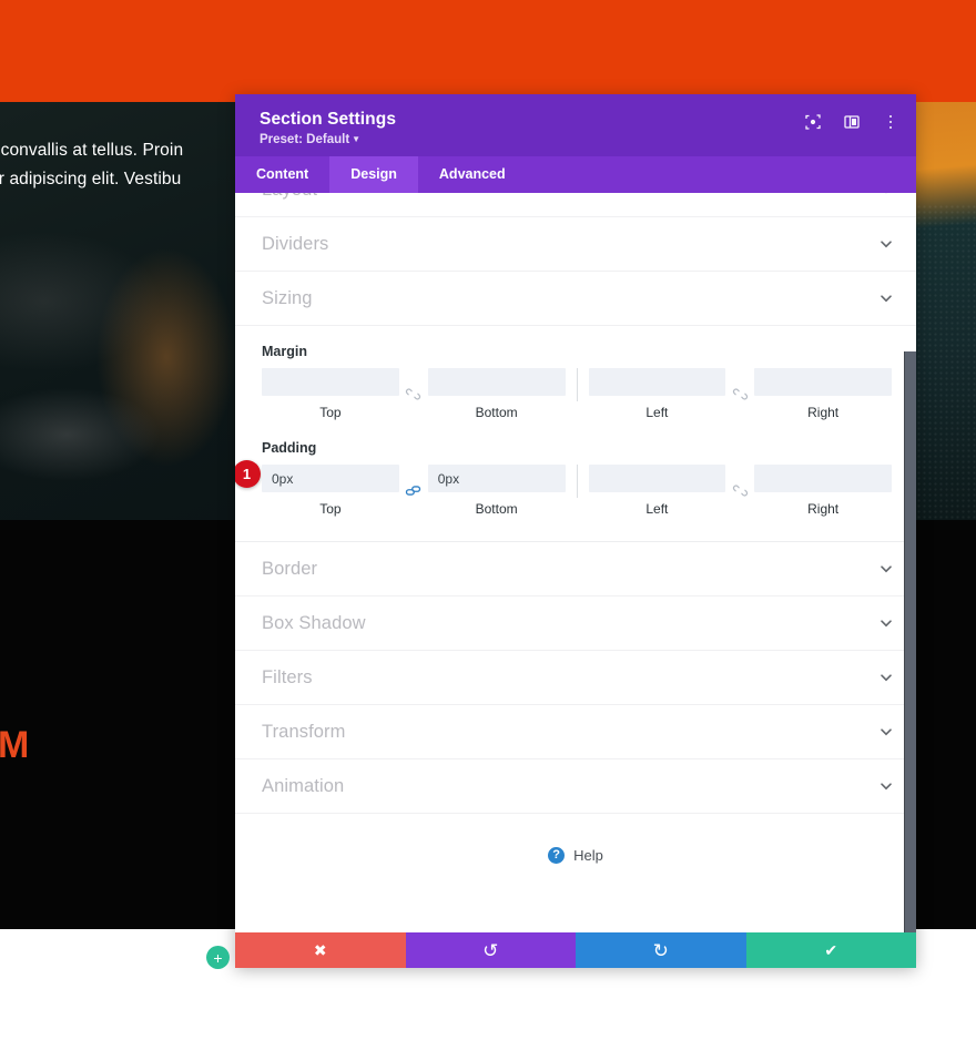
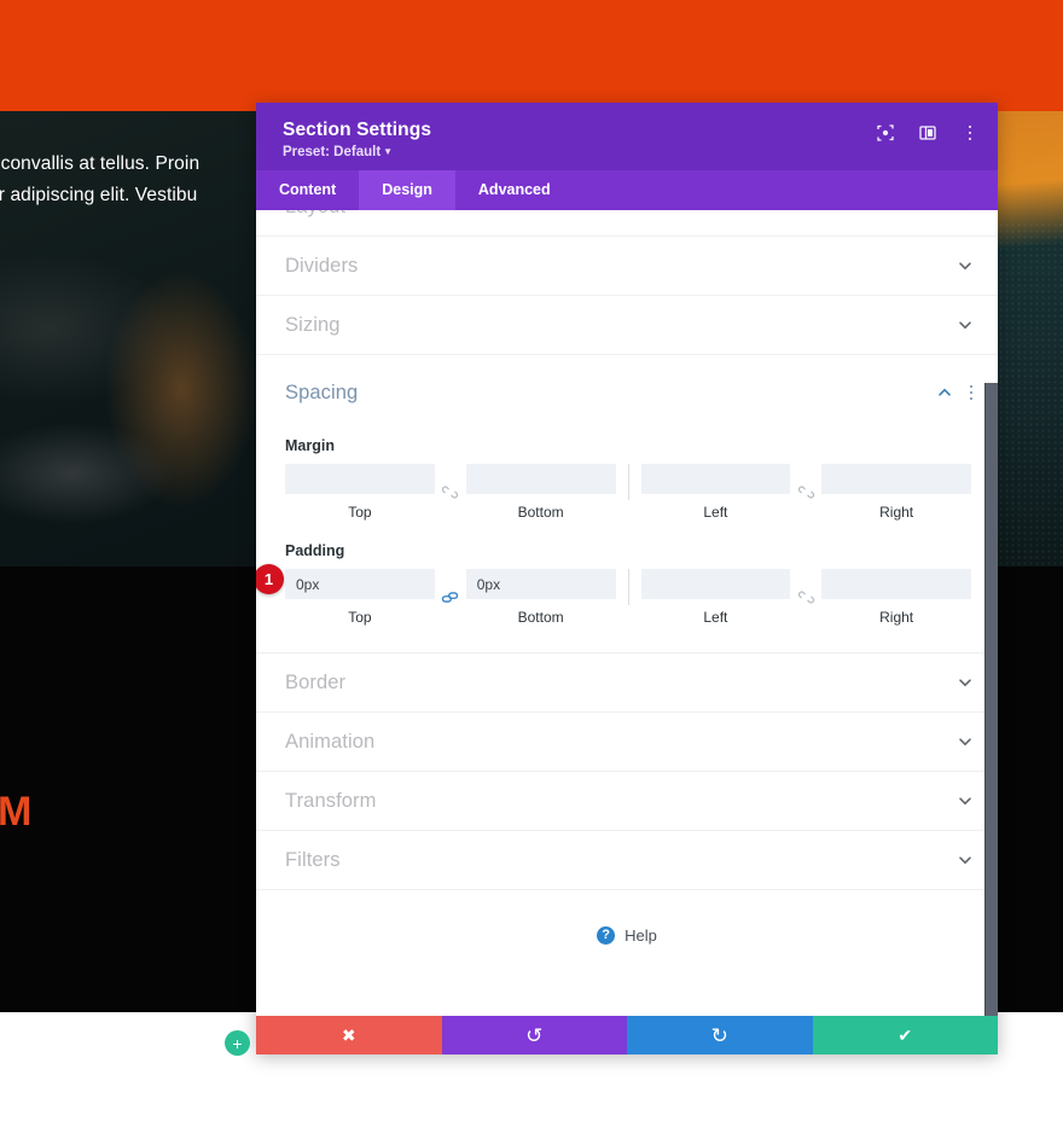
  M
  Section Settings
  Preset: Default ▼
  Content
  Design
  Advanced
  Dividers
  Sizing
+ Spacing
  Margin
  Top
  Bottom
  Left
  Right
  Padding
  1
  0px
  Top
  0px
  Bottom
  Left
  Right
  Border
- Box Shadow
- Filters
+ Animation
  Transform
- Animation
+ Filters
  ?
  Help
  ✖
  ↺
  ↻
  ✔
  +
